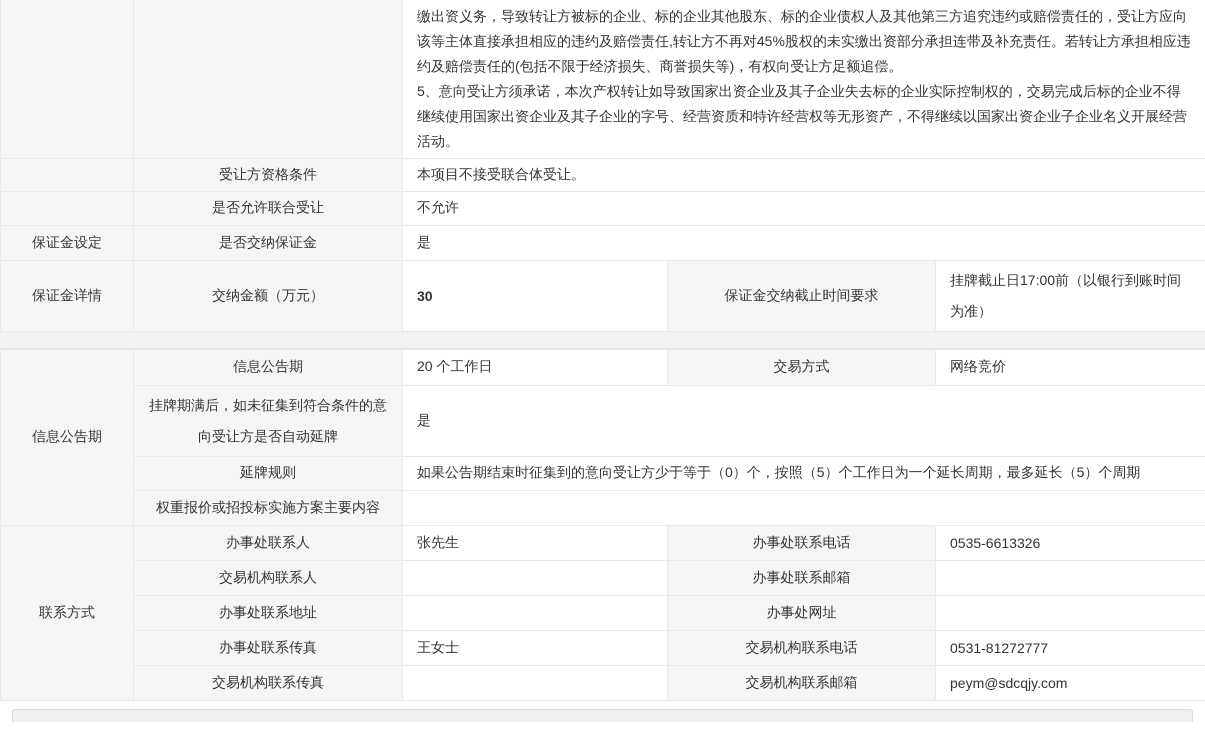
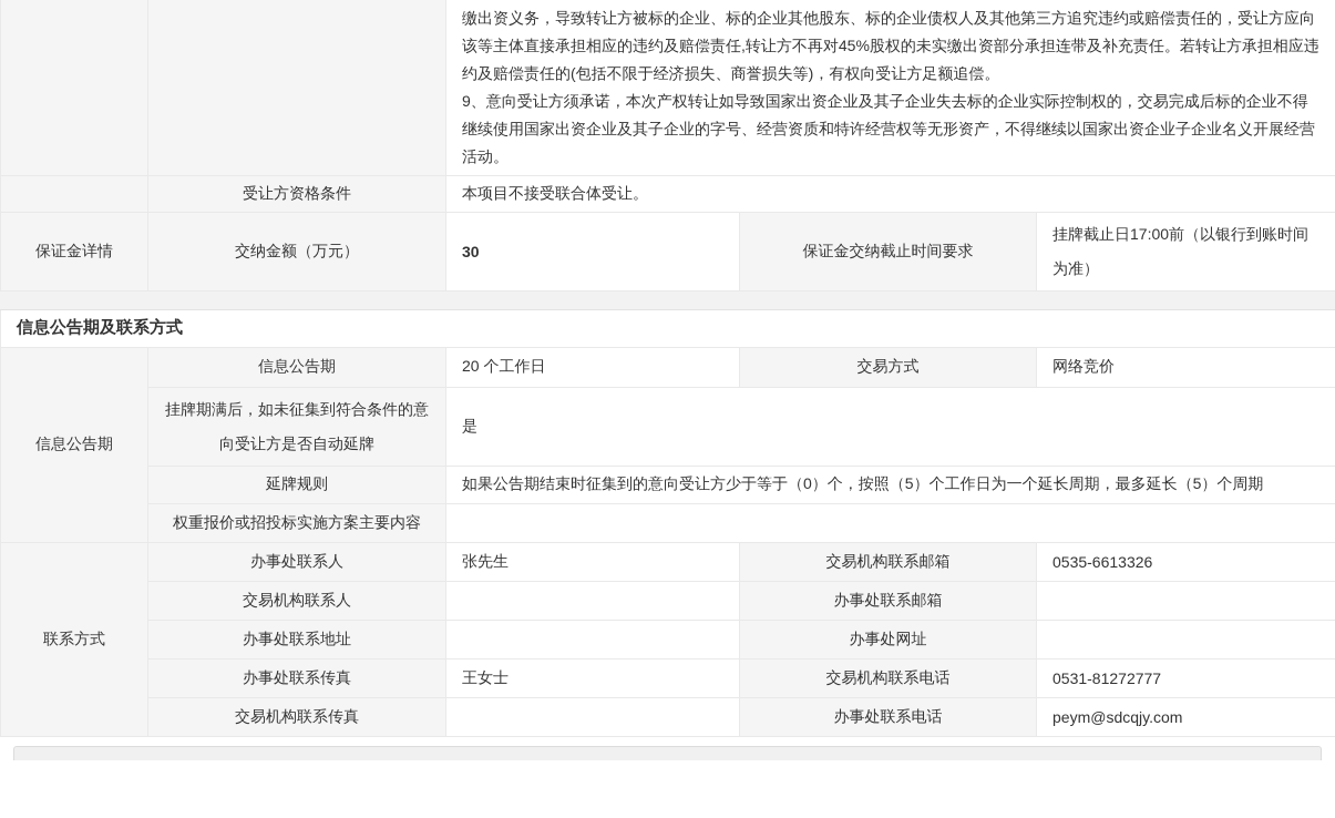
- 		缴出资义务，导致转让方被标的企业、标的企业其他股东、标的企业债权人及其他第三方追究违约或赔偿责任的，受让方应向该等主体直接承担相应的违约及赔偿责任,转让方不再对45%股权的未实缴出资部分承担连带及补充责任。若转让方承担相应违约及赔偿责任的(包括不限于经济损失、商誉损失等)，有权向受让方足额追偿。 5、意向受让方须承诺，本次产权转让如导致国家出资企业及其子企业失去标的企业实际控制权的，交易完成后标的企业不得继续使用国家出资企业及其子企业的字号、经营资质和特许经营权等无形资产，不得继续以国家出资企业子企业名义开展经营活动。
+ 		缴出资义务，导致转让方被标的企业、标的企业其他股东、标的企业债权人及其他第三方追究违约或赔偿责任的，受让方应向该等主体直接承担相应的违约及赔偿责任,转让方不再对45%股权的未实缴出资部分承担连带及补充责任。若转让方承担相应违约及赔偿责任的(包括不限于经济损失、商誉损失等)，有权向受让方足额追偿。 9、意向受让方须承诺，本次产权转让如导致国家出资企业及其子企业失去标的企业实际控制权的，交易完成后标的企业不得继续使用国家出资企业及其子企业的字号、经营资质和特许经营权等无形资产，不得继续以国家出资企业子企业名义开展经营活动。
  	受让方资格条件	本项目不接受联合体受让。
- 	是否允许联合受让	不允许
- 保证金设定	是否交纳保证金	是
  保证金详情	交纳金额（万元）	30	保证金交纳截止时间要求	挂牌截止日17:00前（以银行到账时间为准）
+ 信息公告期及联系方式
  信息公告期	信息公告期	20 个工作日	交易方式	网络竞价
  挂牌期满后，如未征集到符合条件的意向受让方是否自动延牌	是
  延牌规则	如果公告期结束时征集到的意向受让方少于等于（0）个，按照（5）个工作日为一个延长周期，最多延长（5）个周期
  权重报价或招投标实施方案主要内容
- 联系方式	办事处联系人	张先生	办事处联系电话	0535-6613326
+ 联系方式	办事处联系人	张先生	交易机构联系邮箱	0535-6613326
  交易机构联系人		办事处联系邮箱
  办事处联系地址		办事处网址
  办事处联系传真	王女士	交易机构联系电话	0531-81272777
- 交易机构联系传真		交易机构联系邮箱	peym@sdcqjy.com
+ 交易机构联系传真		办事处联系电话	peym@sdcqjy.com
